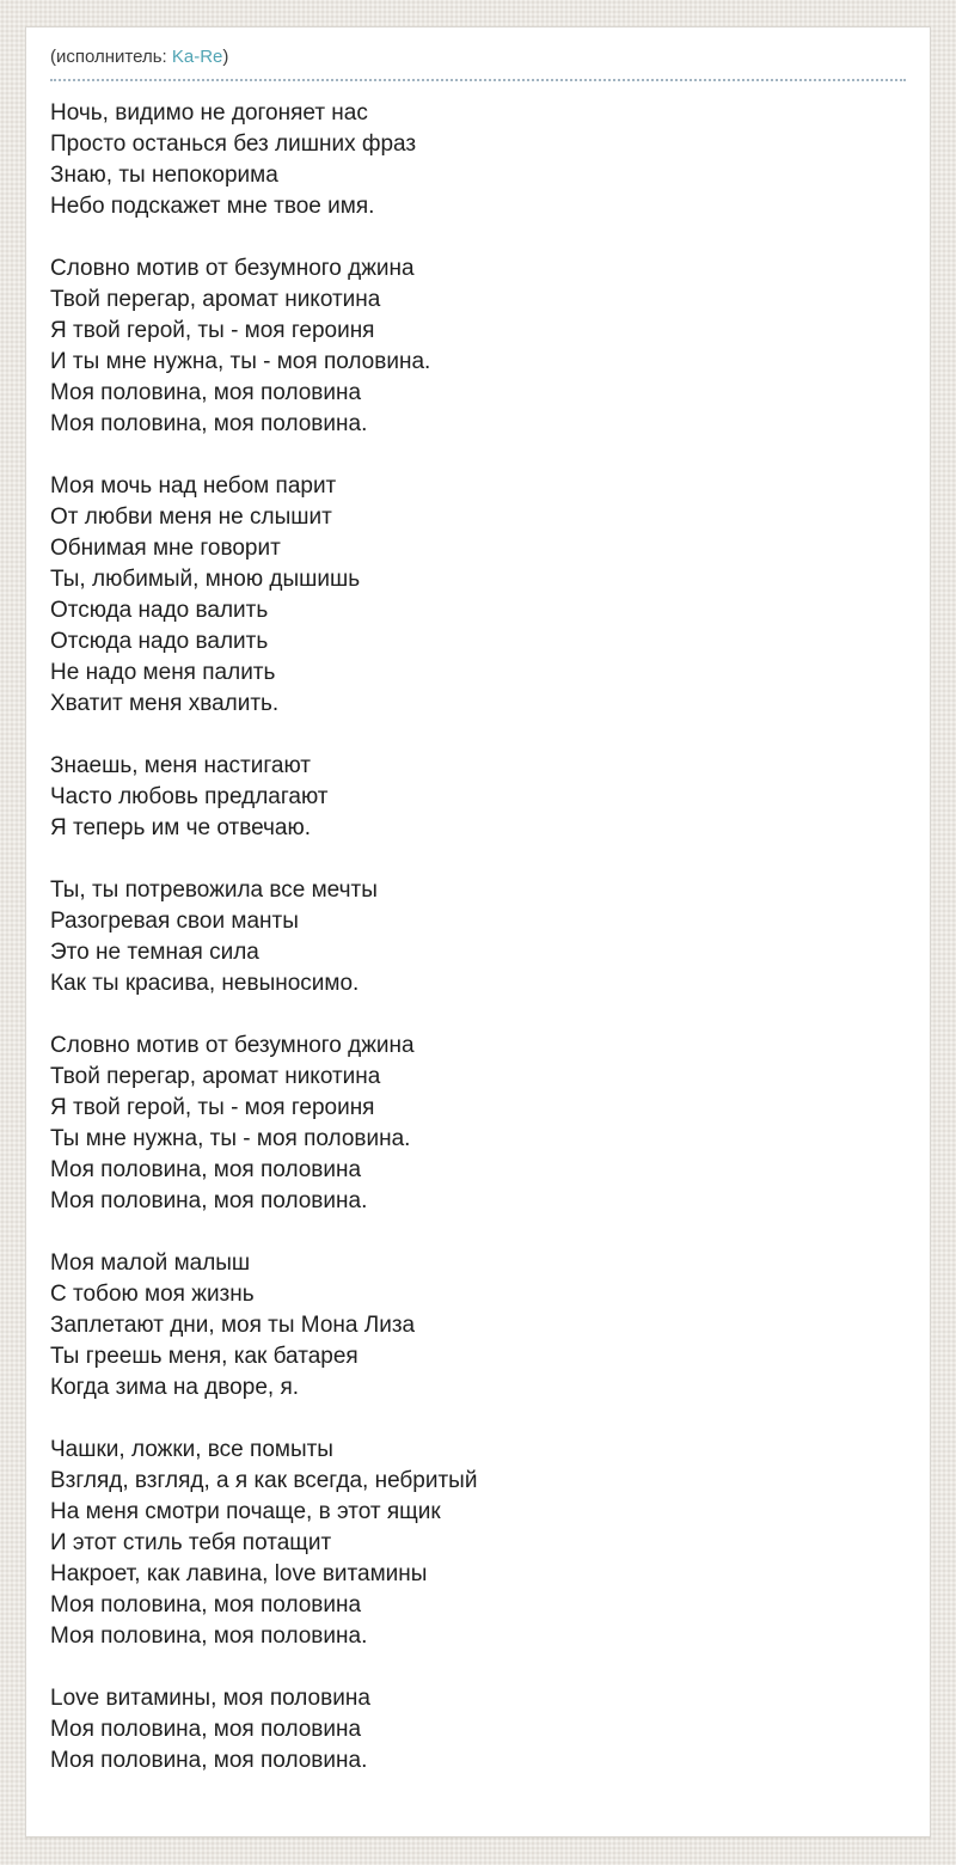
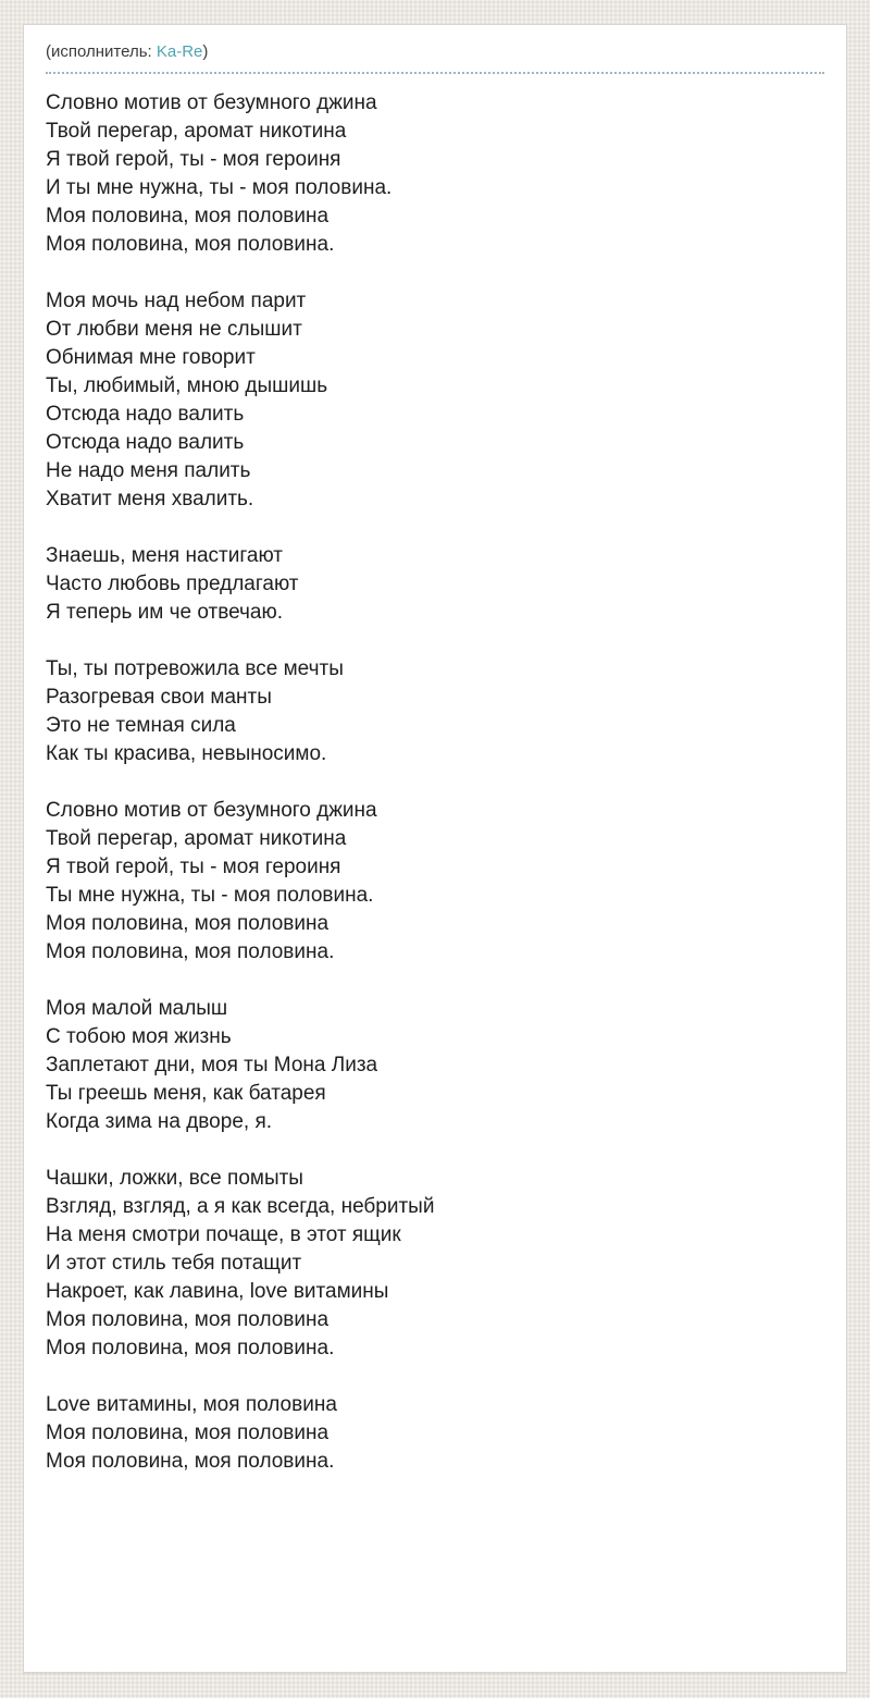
  (исполнитель: Ka-Re)
- Ночь, видимо не догоняет нас
- Просто останься без лишних фраз
- Знаю, ты непокорима
- Небо подскажет мне твое имя.
  Словно мотив от безумного джина
  Твой перегар, аромат никотина
  Я твой герой, ты - моя героиня
  И ты мне нужна, ты - моя половина.
  Моя половина, моя половина
  Моя половина, моя половина.
  Моя мочь над небом парит
  От любви меня не слышит
  Обнимая мне говорит
  Ты, любимый, мною дышишь
  Отсюда надо валить
  Отсюда надо валить
  Не надо меня палить
  Хватит меня хвалить.
  Знаешь, меня настигают
  Часто любовь предлагают
  Я теперь им че отвечаю.
  Ты, ты потревожила все мечты
  Разогревая свои манты
  Это не темная сила
  Как ты красива, невыносимо.
  Словно мотив от безумного джина
  Твой перегар, аромат никотина
  Я твой герой, ты - моя героиня
  Ты мне нужна, ты - моя половина.
  Моя половина, моя половина
  Моя половина, моя половина.
  Моя малой малыш
  С тобою моя жизнь
  Заплетают дни, моя ты Мона Лиза
  Ты греешь меня, как батарея
  Когда зима на дворе, я.
  Чашки, ложки, все помыты
  Взгляд, взгляд, а я как всегда, небритый
  На меня смотри почаще, в этот ящик
  И этот стиль тебя потащит
  Накроет, как лавина, love витамины
  Моя половина, моя половина
  Моя половина, моя половина.
  Love витамины, моя половина
  Моя половина, моя половина
  Моя половина, моя половина.
